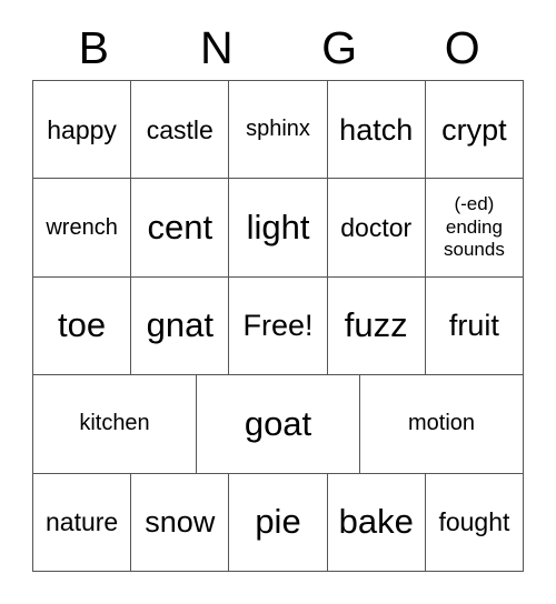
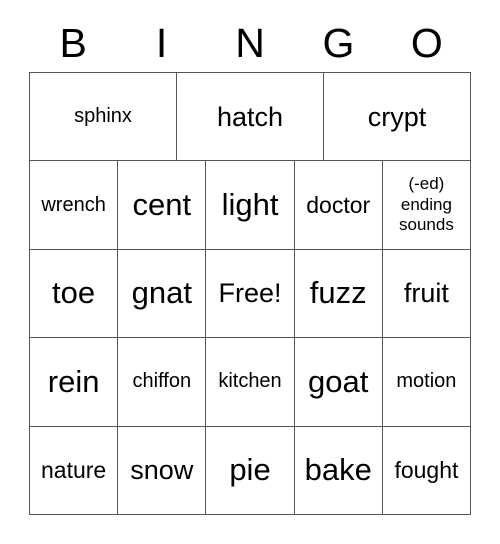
  B
+ I
  N
  G
  O
- happy
- castle
  sphinx
  hatch
  crypt
  wrench
  cent
  light
  doctor
  (-ed)
  ending
  sounds
  toe
  gnat
  Free!
  fuzz
  fruit
+ rein
+ chiffon
  kitchen
  goat
  motion
  nature
  snow
  pie
  bake
  fought
